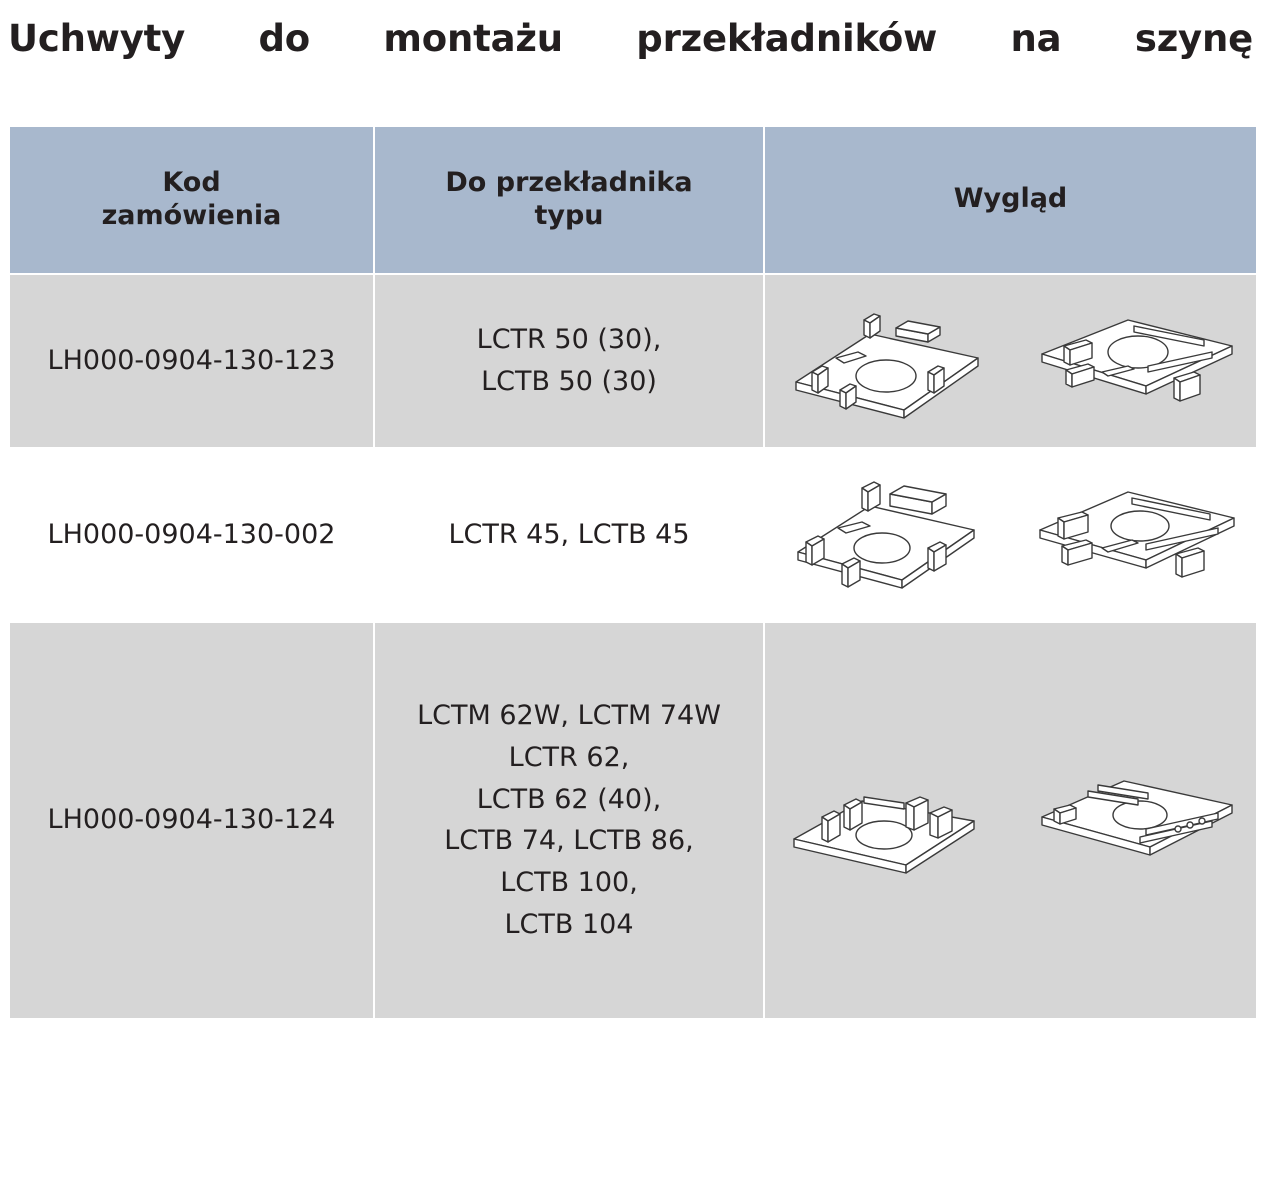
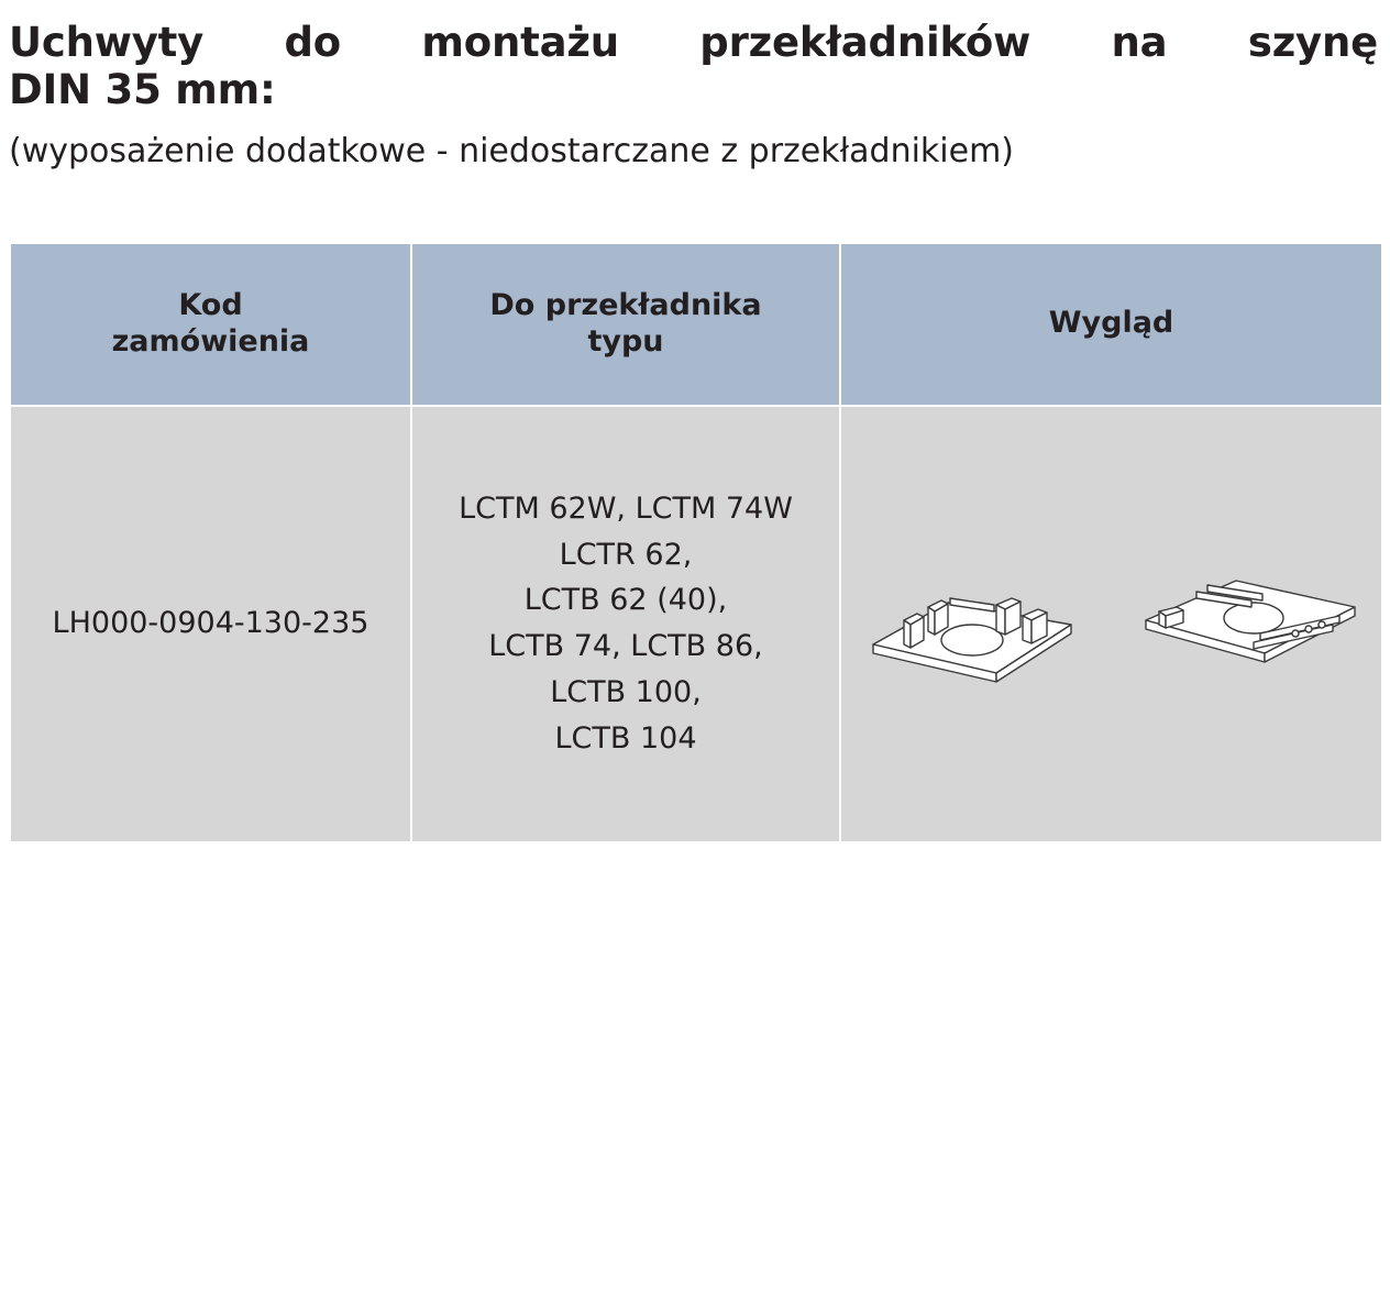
  Uchwyty do montażu przekładników na szynę
+ DIN 35 mm:
+ (wyposażenie dodatkowe - niedostarczane z przekładnikiem)
  Kod zamówienia	Do przekładnika typu	Wygląd
- LH000-0904-130-123	LCTR 50 (30), LCTB 50 (30)
- LH000-0904-130-002	LCTR 45, LCTB 45
- LH000-0904-130-124	LCTM 62W, LCTM 74W LCTR 62, LCTB 62 (40), LCTB 74, LCTB 86, LCTB 100, LCTB 104
+ LH000-0904-130-235	LCTM 62W, LCTM 74W LCTR 62, LCTB 62 (40), LCTB 74, LCTB 86, LCTB 100, LCTB 104
